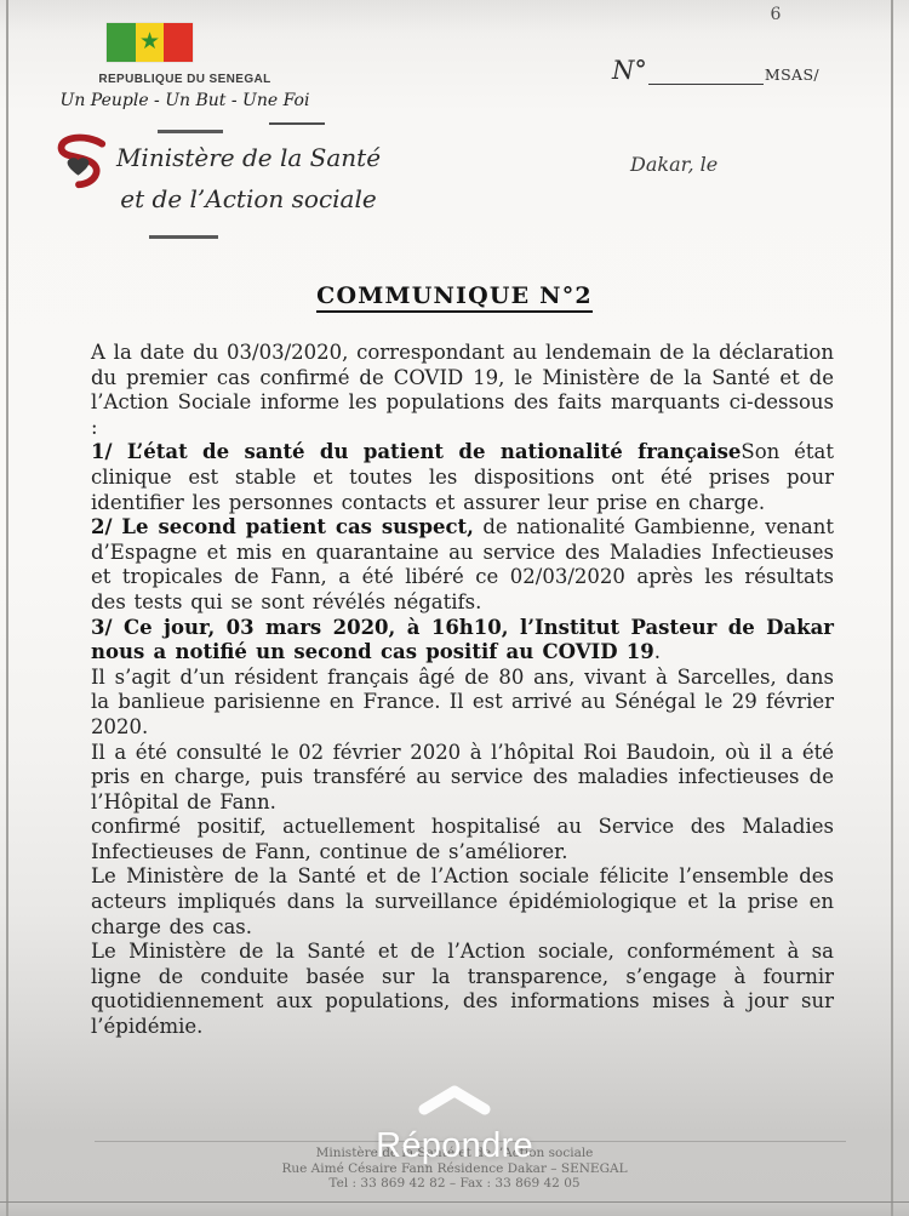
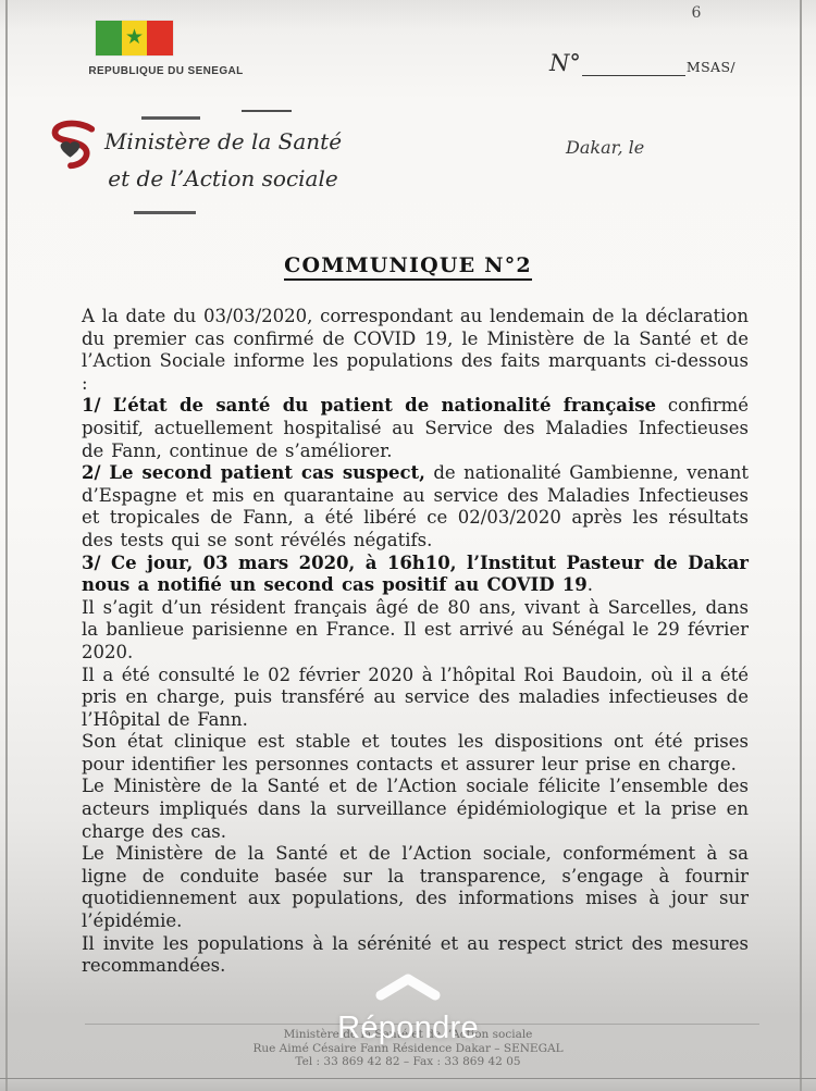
  6
  ★
  REPUBLIQUE DU SENEGAL
- Un Peuple - Un But - Une Foi
  N°
  MSAS/
  Ministère de la Santé
  et de l’Action sociale
  Dakar, le
  COMMUNIQUE N°2
  A la date du 03/03/2020, correspondant au lendemain de la déclaration du premier cas confirmé de COVID 19, le Ministère de la Santé et de l’Action Sociale informe les populations des faits marquants ci-dessous :
- 1/ L’état de santé du patient de nationalité françaiseSon état clinique est stable et toutes les dispositions ont été prises pour identifier les personnes contacts et assurer leur prise en charge.
+ 1/ L’état de santé du patient de nationalité française confirmé positif, actuellement hospitalisé au Service des Maladies Infectieuses de Fann, continue de s’améliorer.
  2/ Le second patient cas suspect, de nationalité Gambienne, venant d’Espagne et mis en quarantaine au service des Maladies Infectieuses et tropicales de Fann, a été libéré ce 02/03/2020 après les résultats des tests qui se sont révélés négatifs.
  3/ Ce jour, 03 mars 2020, à 16h10, l’Institut Pasteur de Dakar nous a notifié un second cas positif au COVID 19.
  Il s’agit d’un résident français âgé de 80 ans, vivant à Sarcelles, dans la banlieue parisienne en France. Il est arrivé au Sénégal le 29 février 2020.
  Il a été consulté le 02 février 2020 à l’hôpital Roi Baudoin, où il a été pris en charge, puis transféré au service des maladies infectieuses de l’Hôpital de Fann.
- confirmé positif, actuellement hospitalisé au Service des Maladies Infectieuses de Fann, continue de s’améliorer.
+ Son état clinique est stable et toutes les dispositions ont été prises pour identifier les personnes contacts et assurer leur prise en charge.
  Le Ministère de la Santé et de l’Action sociale félicite l’ensemble des acteurs impliqués dans la surveillance épidémiologique et la prise en charge des cas.
  Le Ministère de la Santé et de l’Action sociale, conformément à sa ligne de conduite basée sur la transparence, s’engage à fournir quotidiennement aux populations, des informations mises à jour sur l’épidémie.
+ Il invite les populations à la sérénité et au respect strict des mesures recommandées.
  Ministère de la Santé et de l’Action sociale
  Rue Aimé Césaire Fann Résidence Dakar – SENEGAL
  Tel : 33 869 42 82 – Fax : 33 869 42 05
  Répondre
